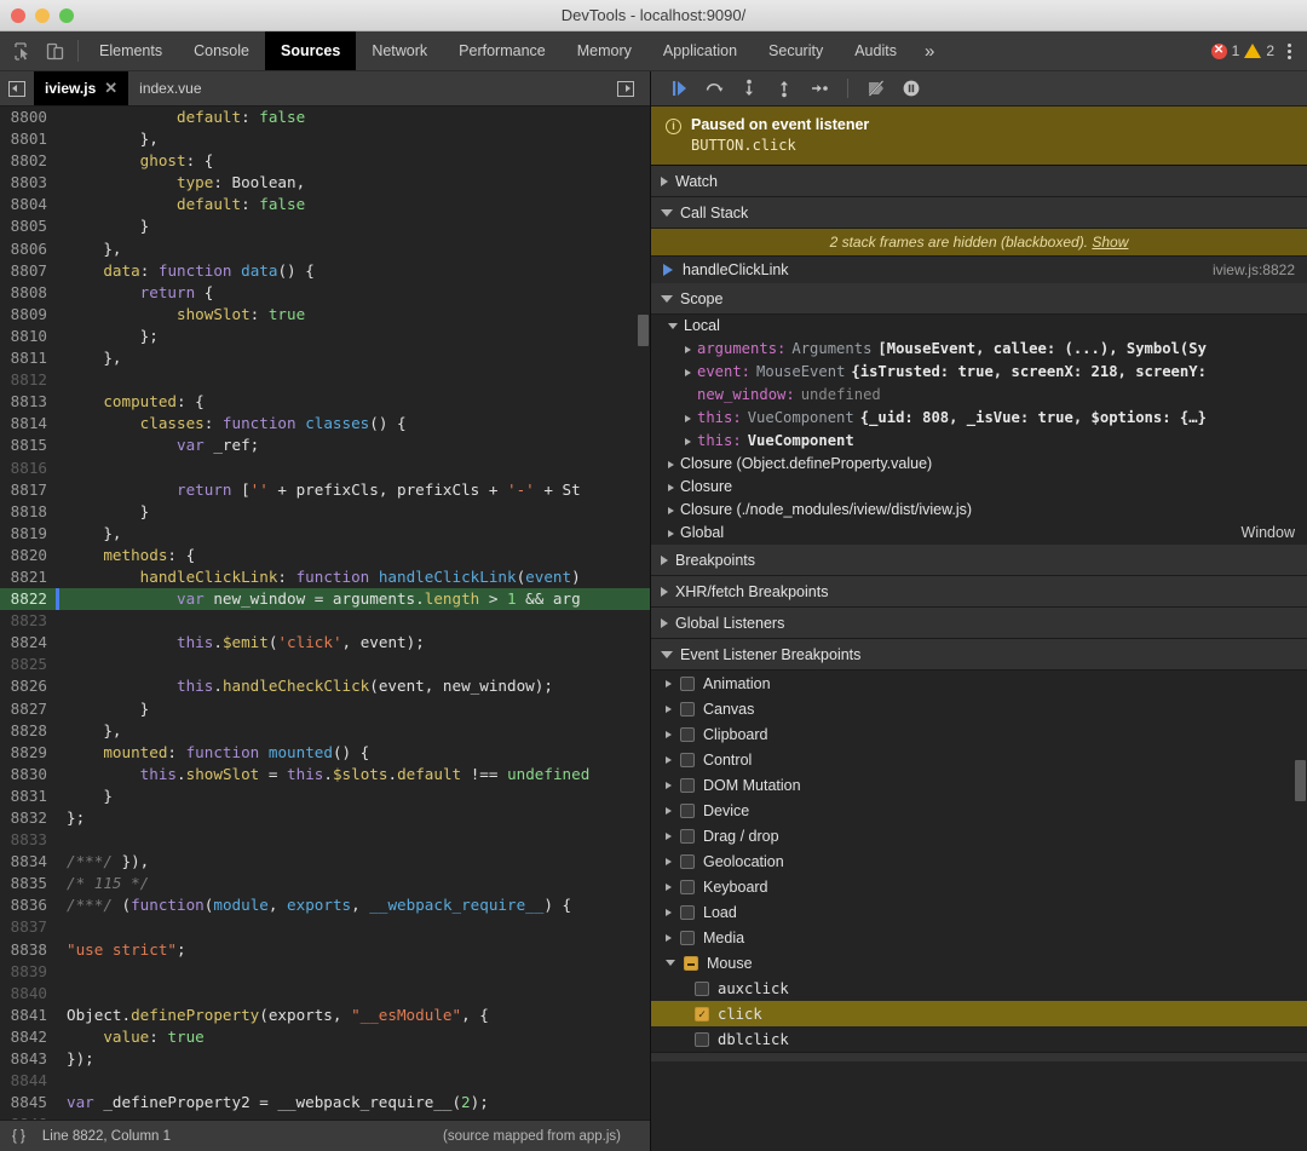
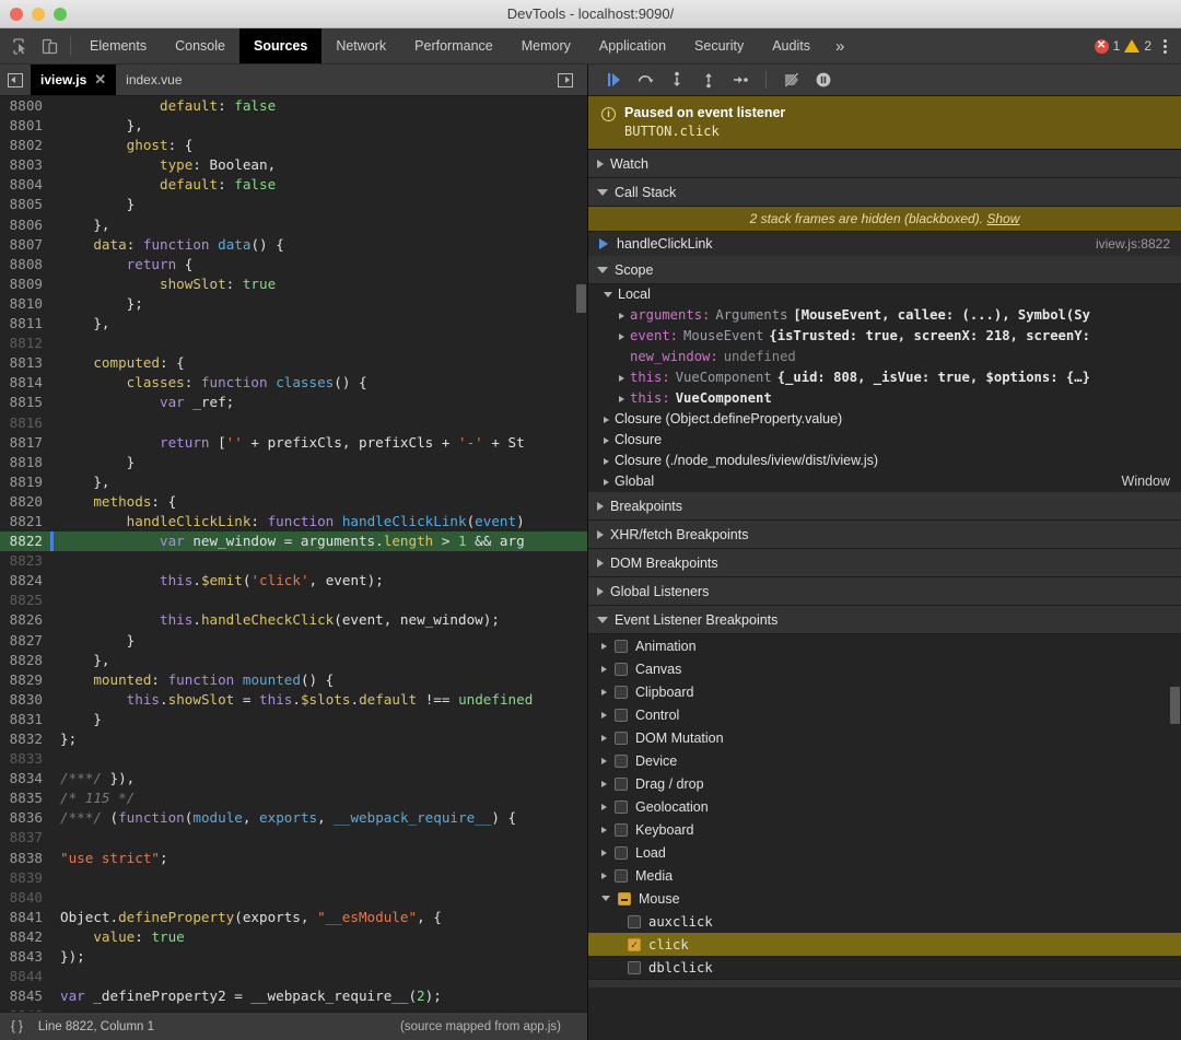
  DevTools - localhost:9090/
  Elements
  Console
  Sources
  Network
  Performance
  Memory
  Application
  Security
  Audits
  »
  ✕
  1
  2
  iview.js
  ✕
  index.vue
  8800
  default: false
  8801
  },
  8802
  ghost: {
  8803
  type: Boolean,
  8804
  default: false
  8805
  }
  8806
  },
  8807
  data: function data() {
  8808
  return {
  8809
  showSlot: true
  8810
  };
  8811
  },
  8812
  8813
  computed: {
  8814
  classes: function classes() {
  8815
  var _ref;
  8816
  8817
  return ['' + prefixCls, prefixCls + '-' + St
  8818
  }
  8819
  },
  8820
  methods: {
  8821
  handleClickLink: function handleClickLink(event)
  8822
  var new_window = arguments.length > 1 && arg
  8823
  8824
  this.$emit('click', event);
  8825
  8826
  this.handleCheckClick(event, new_window);
  8827
  }
  8828
  },
  8829
  mounted: function mounted() {
  8830
  this.showSlot = this.$slots.default !== undefined
  8831
  }
  8832
  };
  8833
  8834
  /***/ }),
  8835
  /* 115 */
  8836
  /***/ (function(module, exports, __webpack_require__) {
  8837
  8838
  "use strict";
  8839
  8840
  8841
  Object.defineProperty(exports, "__esModule", {
  8842
  value: true
  8843
  });
  8844
  8845
  var _defineProperty2 = __webpack_require__(2);
  { }
  Line 8822, Column 1
  (source mapped from app.js)
  i
  Paused on event listener
  BUTTON.click
  Watch
  Call Stack
  2 stack frames are hidden (blackboxed). Show
  handleClickLink
  iview.js:8822
  Scope
  Local
  arguments:
  Arguments
  [MouseEvent, callee: (...), Symbol(Sy
  event:
  MouseEvent
  {isTrusted: true, screenX: 218, screenY:
  new_window:
  undefined
  this:
  VueComponent
  {_uid: 808, _isVue: true, $options: {…}
  this:
  VueComponent
  Closure (Object.defineProperty.value)
  Closure
  Closure (./node_modules/iview/dist/iview.js)
  Global
  Window
  Breakpoints
  XHR/fetch Breakpoints
+ DOM Breakpoints
  Global Listeners
  Event Listener Breakpoints
  Animation
  Canvas
  Clipboard
  Control
  DOM Mutation
  Device
  Drag / drop
  Geolocation
  Keyboard
  Load
  Media
  Mouse
  auxclick
  click
  dblclick
